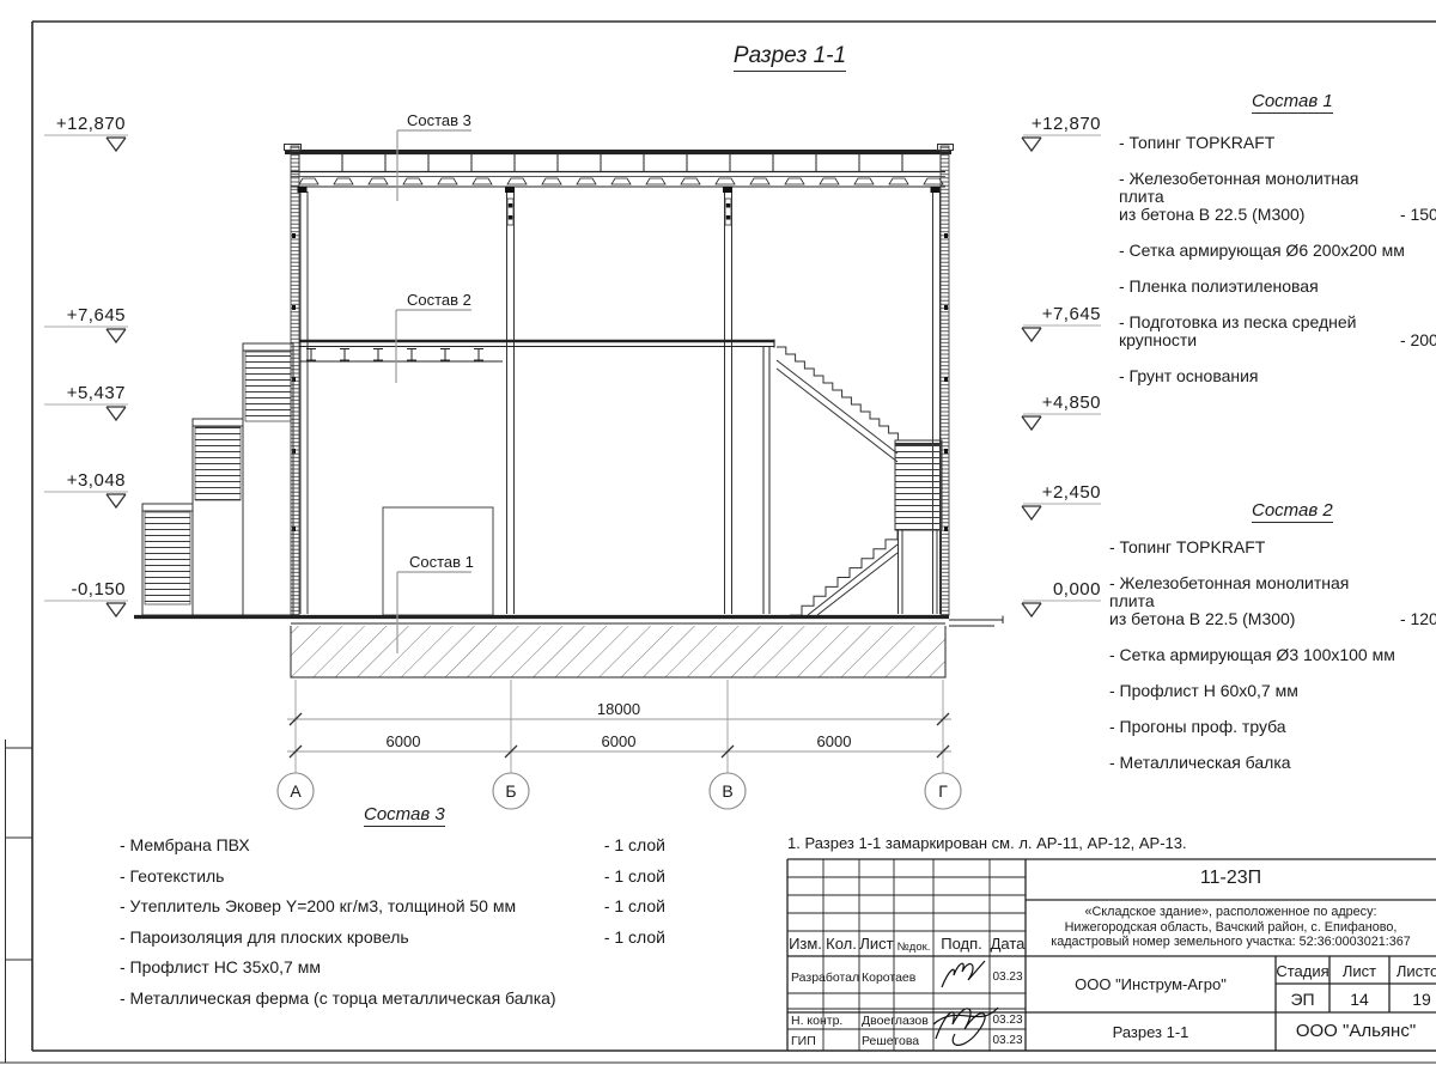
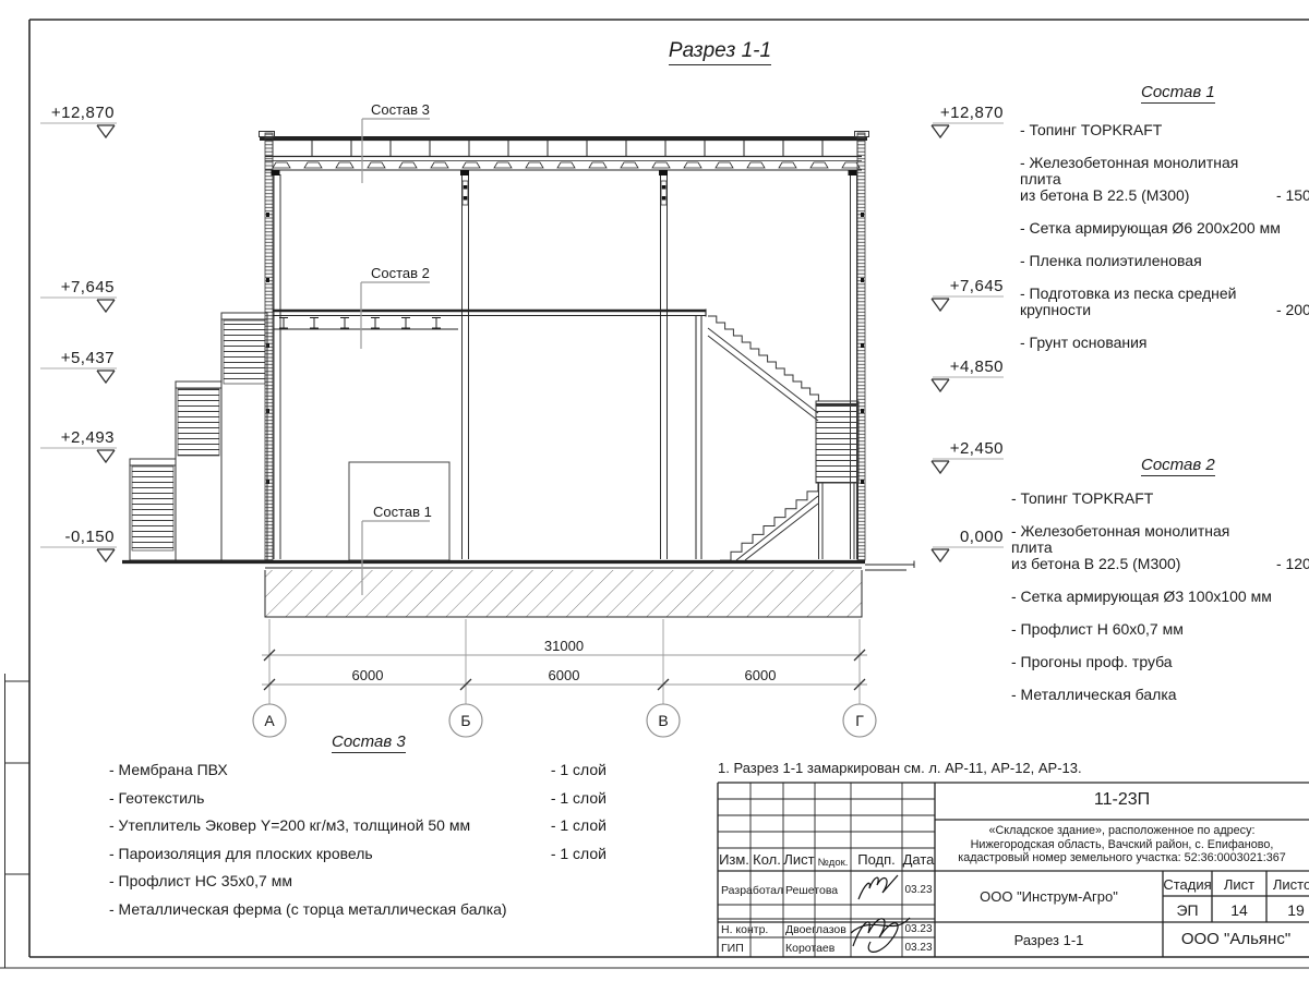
  А
  Б
  В
  Г
  Разрез 1-1
  +12,870
  +7,645
  +5,437
- +3,048
+ +2,493
  -0,150
  +12,870
  +7,645
  +4,850
  +2,450
  0,000
  Состав 3
  Состав 2
  Состав 1
- 18000
+ 31000
  6000
  6000
  6000
  Состав 1
  - Топинг TOPKRAFT
  - Железобетонная монолитная плита
  из бетона В 22.5 (М300)
  - Сетка армирующая Ø6 200х200 мм
  - Пленка полиэтиленовая
  - Подготовка из песка средней
  крупности
  - Грунт основания
  Состав 2
  - Топинг TOPKRAFT
  - Железобетонная монолитная плита
  из бетона В 22.5 (М300)
  - Сетка армирующая Ø3 100х100 мм
  - Профлист Н 60х0,7 мм
  - Прогоны проф. труба
  - Металлическая балка
  Состав 3
  - Мембрана ПВХ
  - 1 слой
  - Геотекстиль
  - 1 слой
  - Утеплитель Эковер Y=200 кг/м3, толщиной 50 мм
  - 1 слой
  - Пароизоляция для плоских кровель
  - 1 слой
  - Профлист НС 35х0,7 мм
  - Металлическая ферма (с торца металлическая балка)
  1. Разрез 1-1 замаркирован см. л. АР-11, АР-12, АР-13.
  Изм.
  Кол.
  Лист
  №док.
  Подп.
  Дата
  Разработал
- Коротаев
+ Решетова
  03.23
  Н. контр.
  Двоеглазов
  03.23
  ГИП
- Решетова
+ Коротаев
  03.23
  11-23П
  «Складское здание», расположенное по адресу:
  Нижегородская область, Вачский район, с. Епифаново,
  кадастровый номер земельного участка: 52:36:0003021:367
  Стадия
  Лист
  Листо
  ЭП
  14
  19
  ООО "Инструм-Агро"
  Разрез 1-1
  ООО "Альянс"
